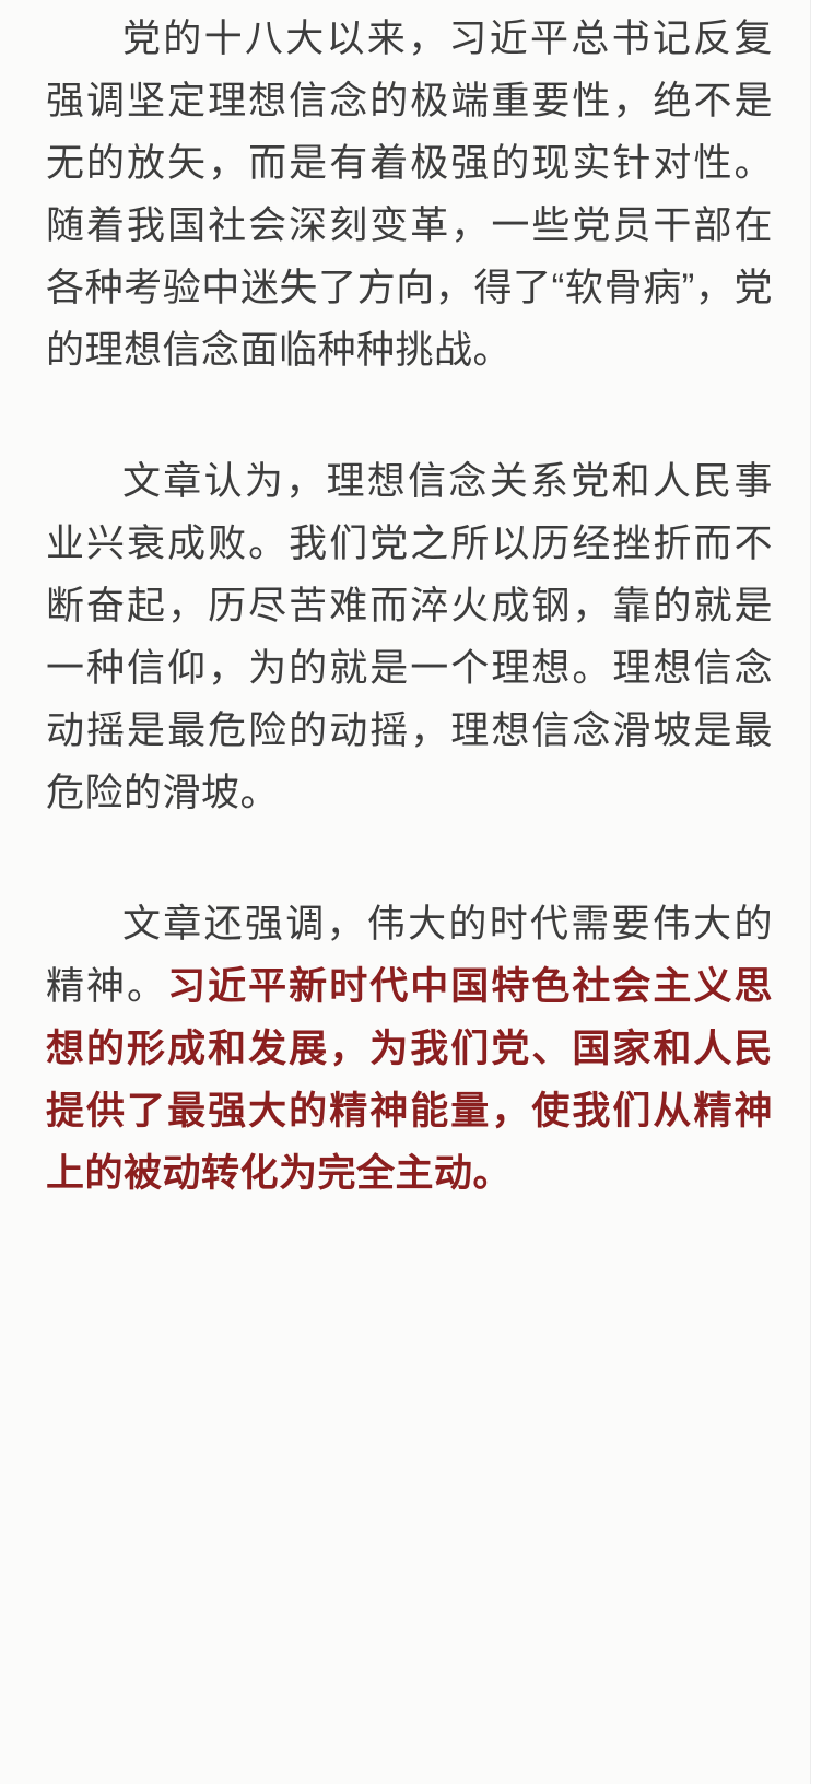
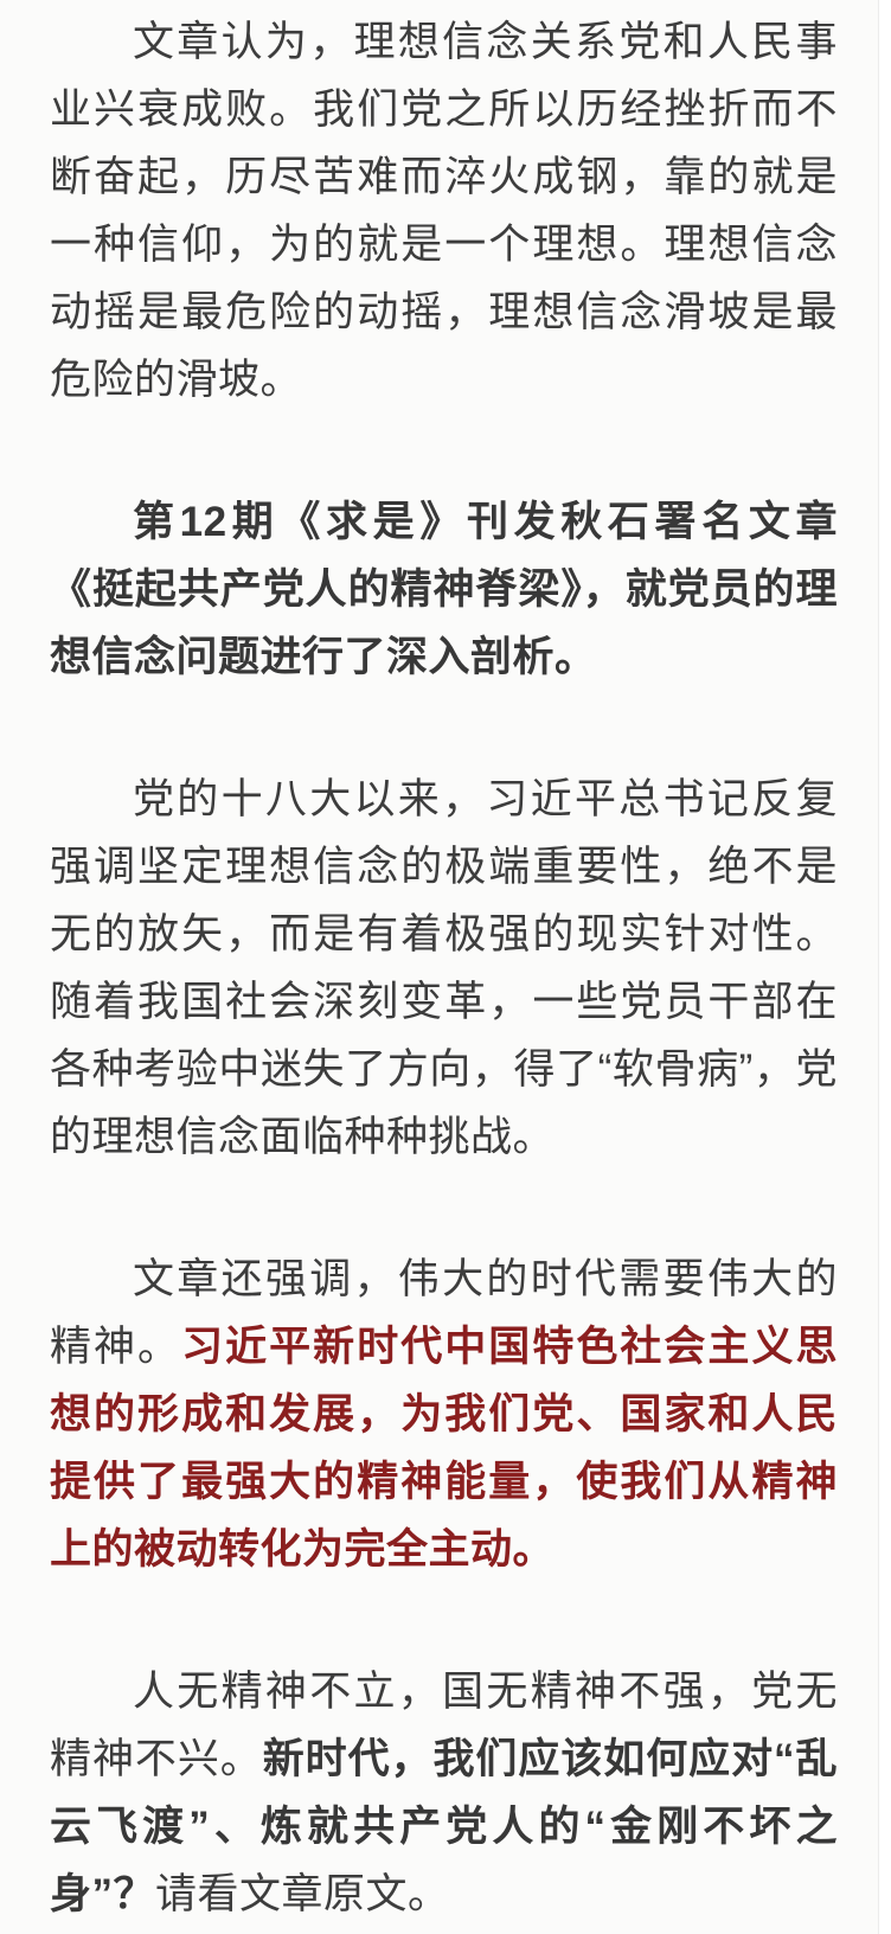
- 党的十八大以来，习近平总书记反复强调坚定理想信念的极端重要性，绝不是无的放矢，而是有着极强的现实针对性。随着我国社会深刻变革，一些党员干部在各种考验中迷失了方向，得了“软骨病”，党的理想信念面临种种挑战。
+ 文章认为，理想信念关系党和人民事业兴衰成败。我们党之所以历经挫折而不断奋起，历尽苦难而淬火成钢，靠的就是一种信仰，为的就是一个理想。理想信念动摇是最危险的动摇，理想信念滑坡是最危险的滑坡。
+ 第12期《求是》刊发秋石署名文章《挺起共产党人的精神脊梁》，就党员的理想信念问题进行了深入剖析。
- 文章认为，理想信念关系党和人民事业兴衰成败。我们党之所以历经挫折而不断奋起，历尽苦难而淬火成钢，靠的就是一种信仰，为的就是一个理想。理想信念动摇是最危险的动摇，理想信念滑坡是最危险的滑坡。
+ 党的十八大以来，习近平总书记反复强调坚定理想信念的极端重要性，绝不是无的放矢，而是有着极强的现实针对性。随着我国社会深刻变革，一些党员干部在各种考验中迷失了方向，得了“软骨病”，党的理想信念面临种种挑战。
  文章还强调，伟大的时代需要伟大的精神。习近平新时代中国特色社会主义思想的形成和发展，为我们党、国家和人民提供了最强大的精神能量，使我们从精神上的被动转化为完全主动。
+ 人无精神不立，国无精神不强，党无精神不兴。新时代，我们应该如何应对“乱云飞渡”、炼就共产党人的“金刚不坏之身”？请看文章原文。
